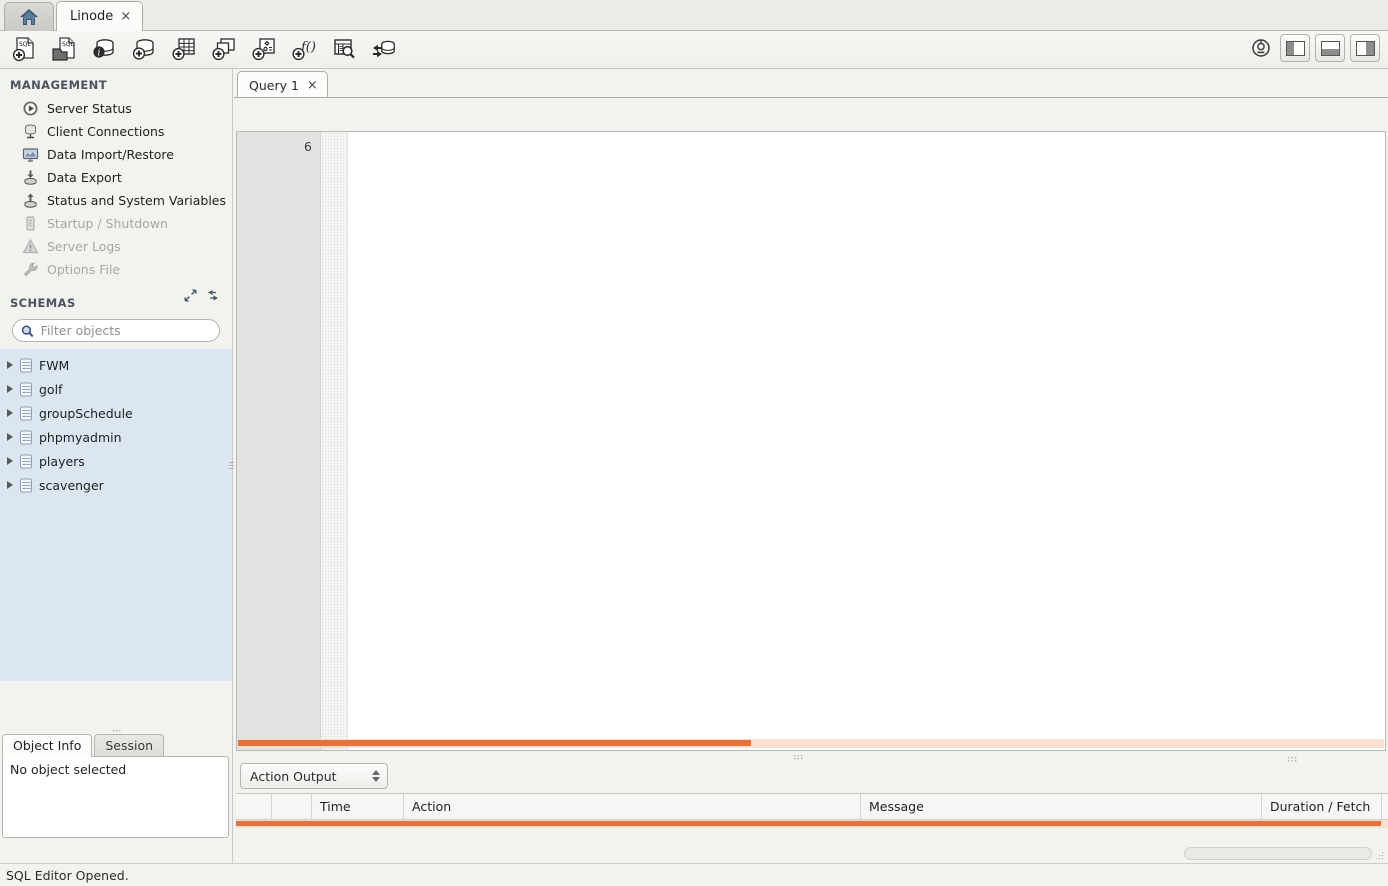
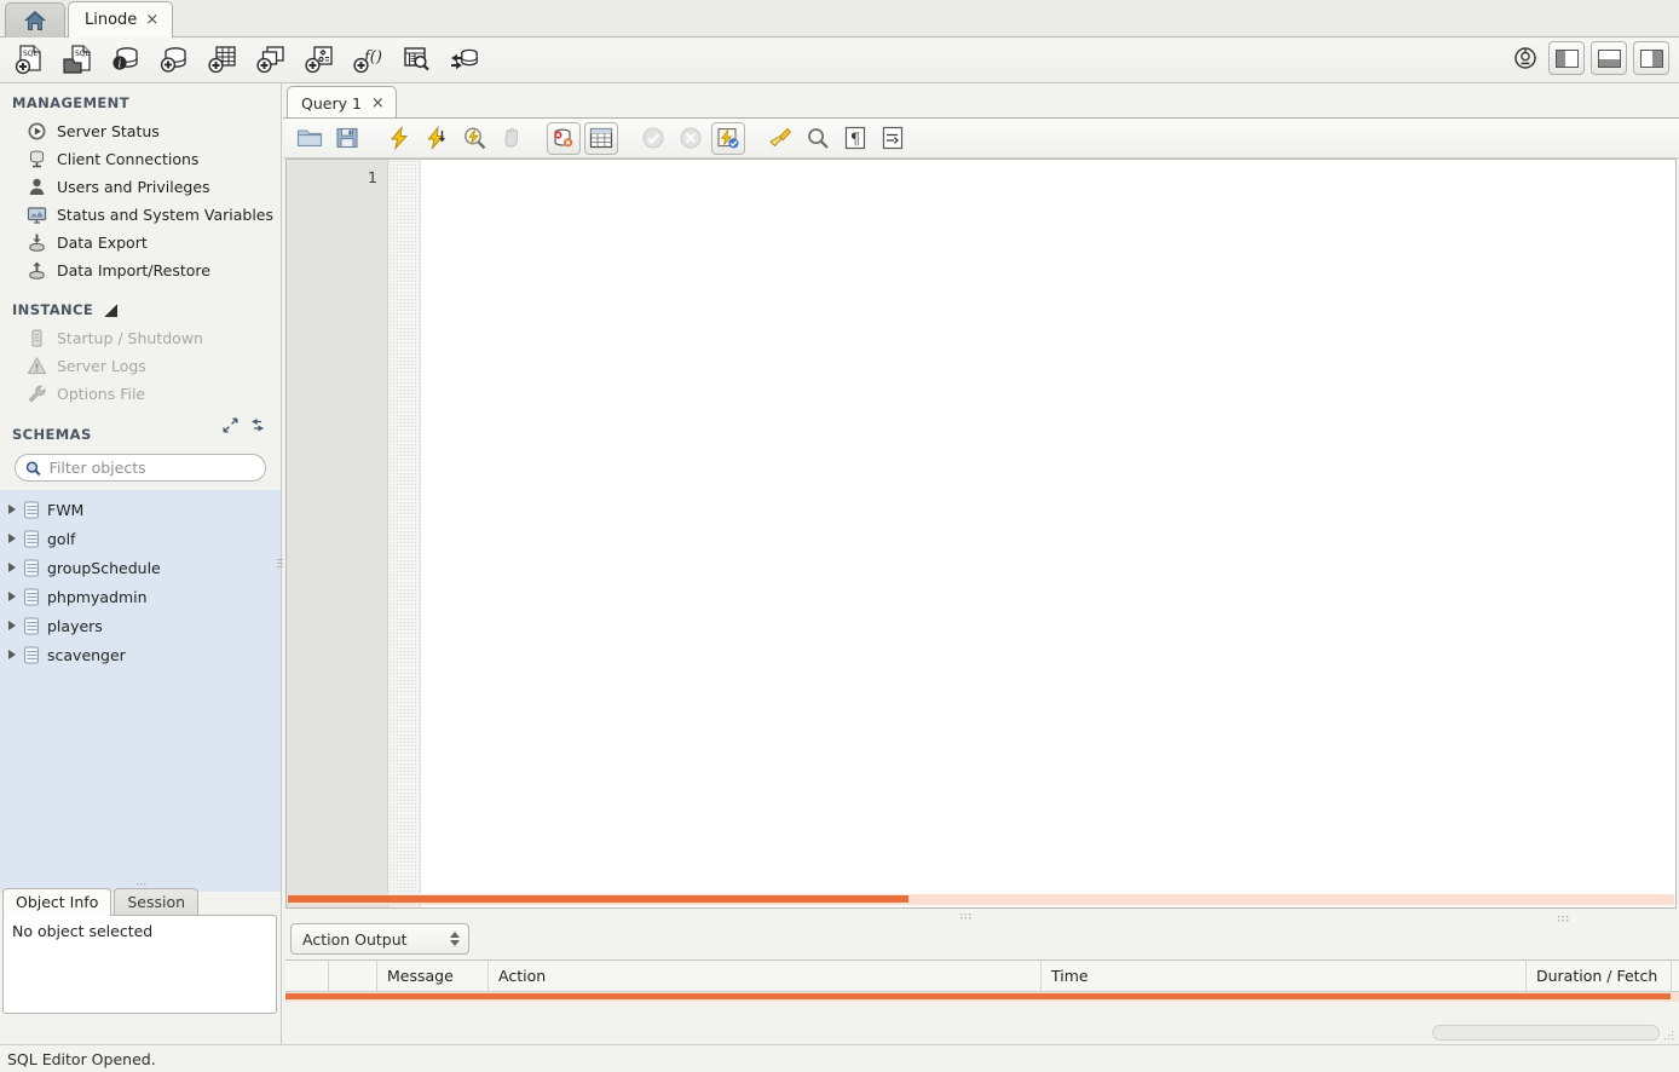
  Linode
  ×
  i
  f()
  MANAGEMENT
  Server Status
  Client Connections
+ Users and Privileges
- Data Import/Restore
+ Status and System Variables
  Data Export
- Status and System Variables
+ Data Import/Restore
+ INSTANCE
  Startup / Shutdown
  Server Logs
  Options File
  SCHEMAS
  Filter objects
  FWM
  golf
  groupSchedule
  phpmyadmin
  players
  scavenger
  Object Info
  Session
  No object selected
  Query 1
  ×
+ ¶
- 6
+ 1
  Action Output
- Time
+ Message
  Action
- Message
+ Time
  Duration / Fetch
  SQL Editor Opened.
